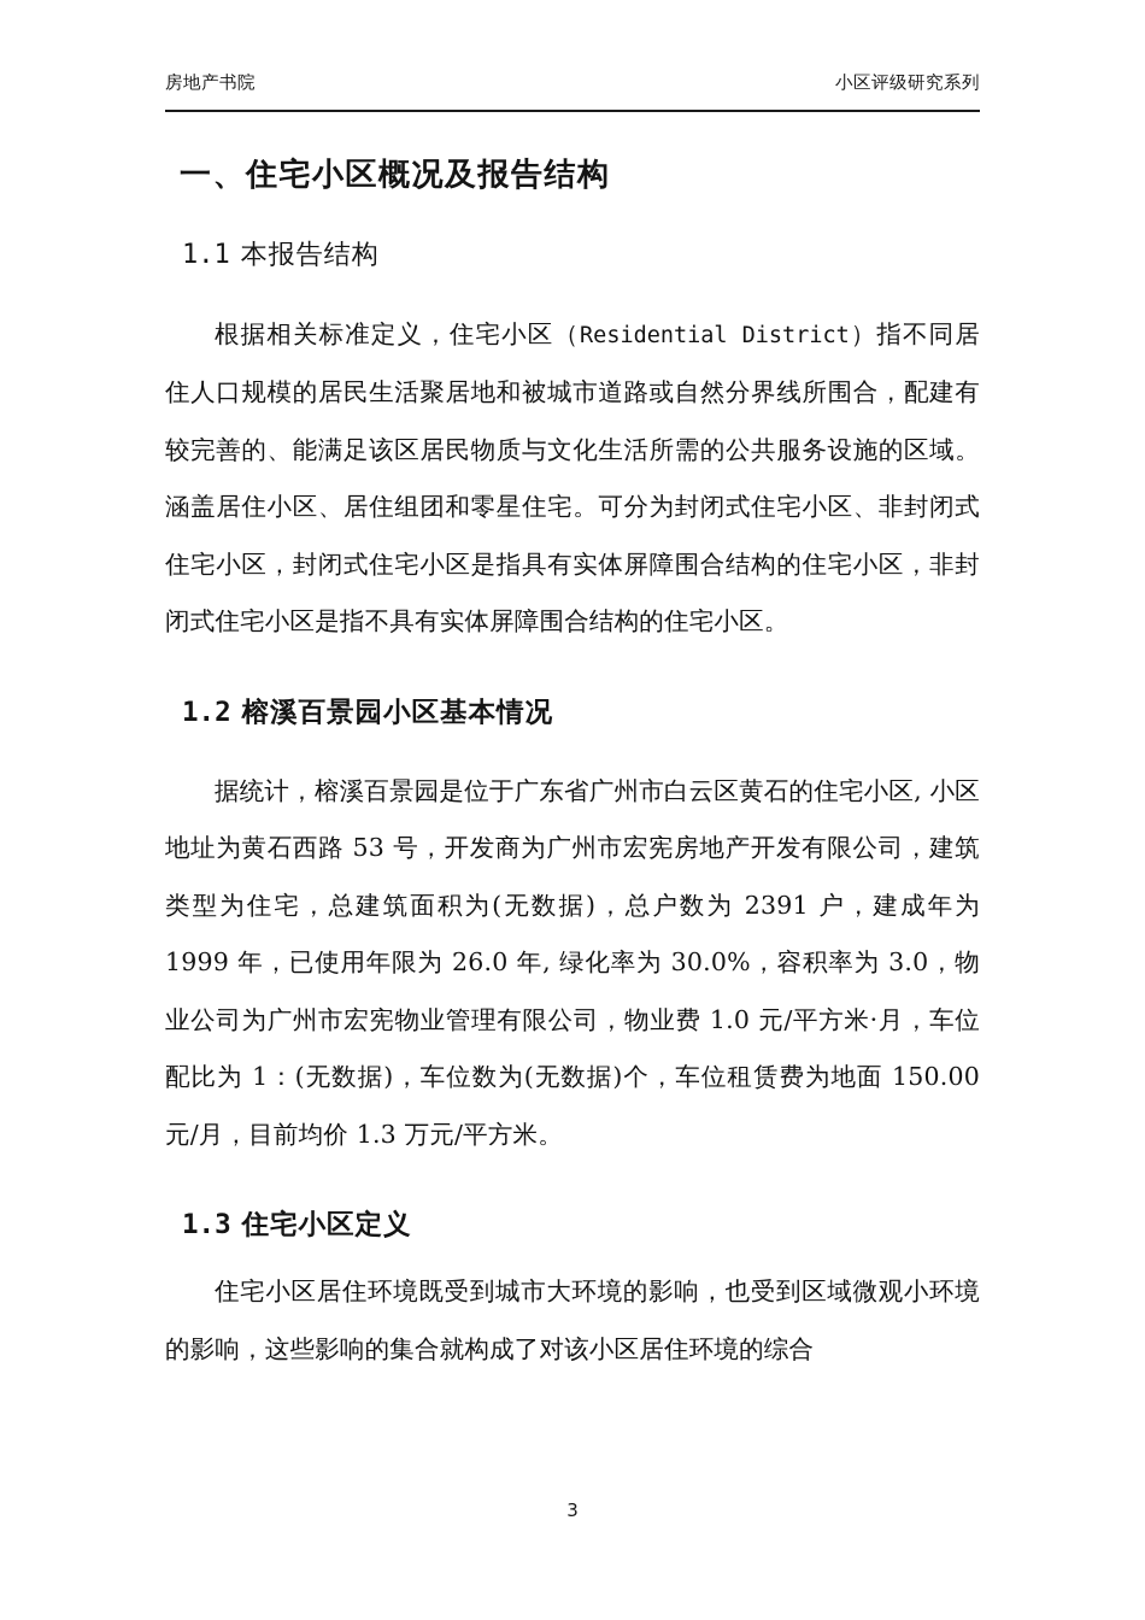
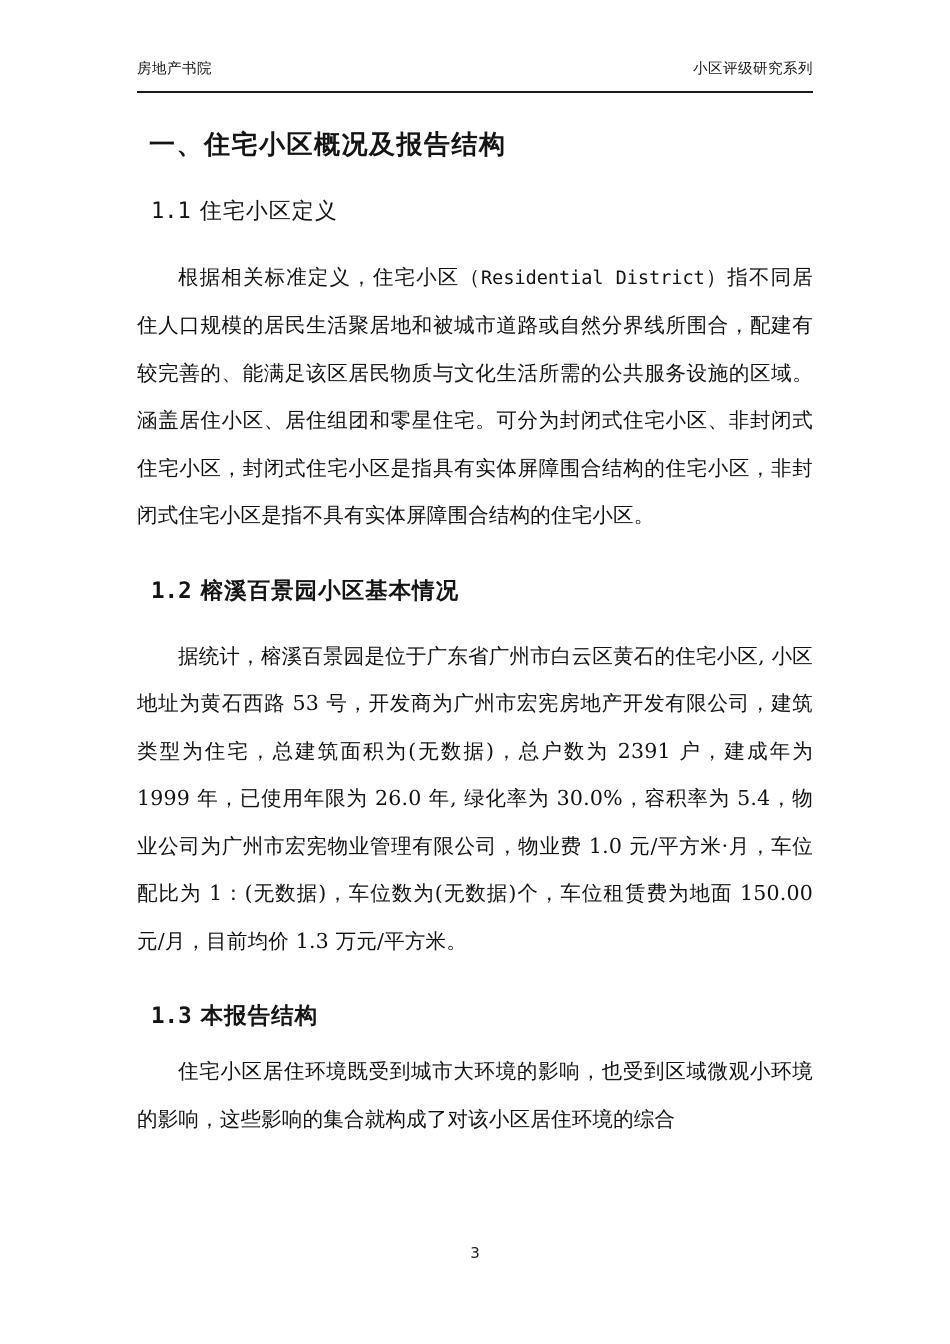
  房地产书院
  小区评级研究系列
  一、住宅小区概况及报告结构
- 1.1 本报告结构
+ 1.1 住宅小区定义
  根据相关标准定义，住宅小区（Residential District）指不同居住人口规模的居民生活聚居地和被城市道路或自然分界线所围合，配建有较完善的、能满足该区居民物质与文化生活所需的公共服务设施的区域。涵盖居住小区、居住组团和零星住宅。可分为封闭式住宅小区、非封闭式住宅小区，封闭式住宅小区是指具有实体屏障围合结构的住宅小区，非封闭式住宅小区是指不具有实体屏障围合结构的住宅小区。
  1.2 榕溪百景园小区基本情况
- 据统计，榕溪百景园是位于广东省广州市白云区黄石的住宅小区, 小区地址为黄石西路 53 号，开发商为广州市宏宪房地产开发有限公司，建筑类型为住宅，总建筑面积为(无数据)，总户数为 2391 户，建成年为 1999 年，已使用年限为 26.0 年, 绿化率为 30.0%，容积率为 3.0，物业公司为广州市宏宪物业管理有限公司，物业费 1.0 元/平方米·月，车位配比为 1：(无数据)，车位数为(无数据)个，车位租赁费为地面 150.00 元/月，目前均价 1.3 万元/平方米。
+ 据统计，榕溪百景园是位于广东省广州市白云区黄石的住宅小区, 小区地址为黄石西路 53 号，开发商为广州市宏宪房地产开发有限公司，建筑类型为住宅，总建筑面积为(无数据)，总户数为 2391 户，建成年为 1999 年，已使用年限为 26.0 年, 绿化率为 30.0%，容积率为 5.4，物业公司为广州市宏宪物业管理有限公司，物业费 1.0 元/平方米·月，车位配比为 1：(无数据)，车位数为(无数据)个，车位租赁费为地面 150.00 元/月，目前均价 1.3 万元/平方米。
- 1.3 住宅小区定义
+ 1.3 本报告结构
  住宅小区居住环境既受到城市大环境的影响，也受到区域微观小环境的影响，这些影响的集合就构成了对该小区居住环境的综合
  3
